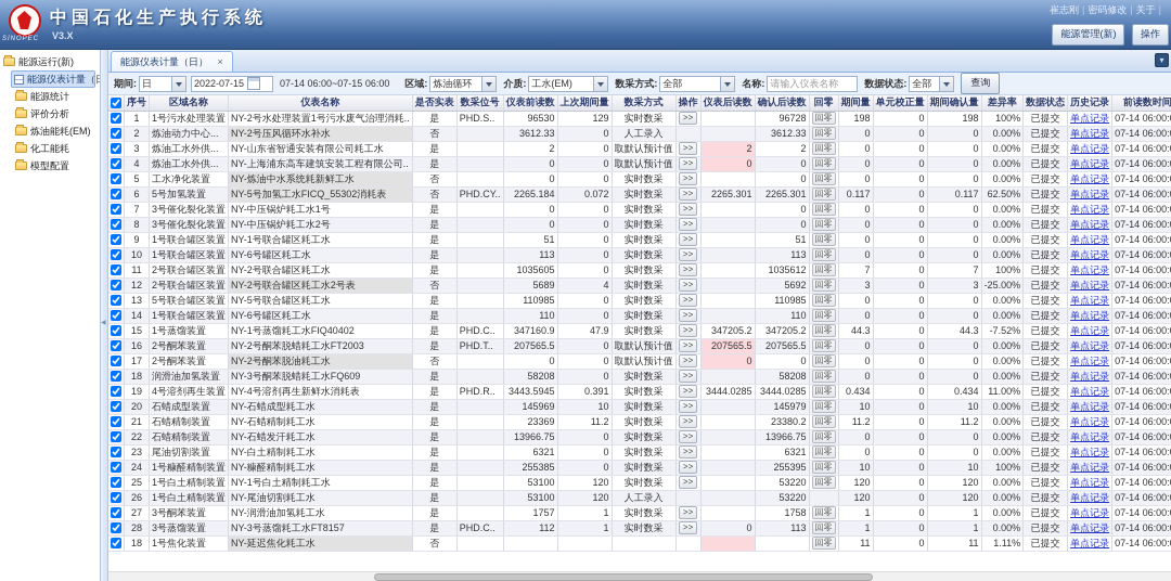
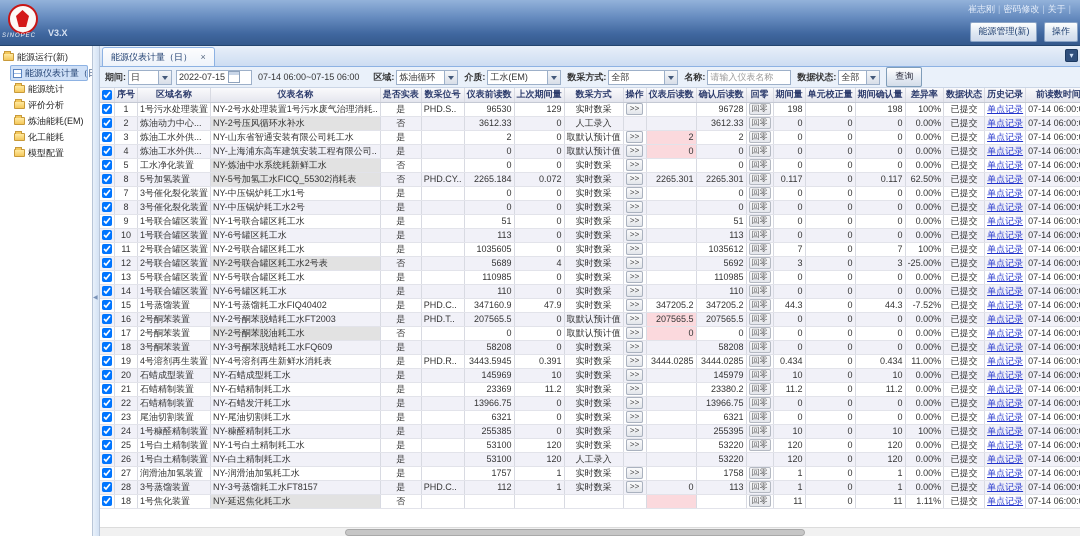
- 中国石化生产执行系统
  V3.X
  崔志刚 | 密码修改 | 关于 |
  能源管理(新) 操作
  能源运行(新)
  能源仪表计量（
  能源统计
  评价分析
  炼油能耗(EM)
  化工能耗
  模型配置
  能源仪表计量（日） ×
  ▾
  期间:
  日
  2022-07-15
  07-14 06:00~07-15 06:00
  区域:
  炼油循环
  介质:
  工水(EM)
  数采方式:
  全部
  名称:
  请输入仪表名称
  数据状态:
  全部
  查询
  	序号	区域名称	仪表名称	是否实表	数采位号	仪表前读数	上次期间量	数采方式	操作	仪表后读数	确认后读数	回零	期间量	单元校正量	期间确认量	差异率	数据状态	历史记录	前读数时间
  	1	1号污水处理装置	NY-2号水处理装置1号污水废气治理消耗..	是	PHD.S..	96530	129	实时数采	>>		96728	回零	198	0	198	100%	已提交	单点记录	07-14 06:00:
  	2	炼油动力中心...	NY-2号压风循环水补水	否		3612.33	0	人工录入			3612.33	回零	0	0	0	0.00%	已提交	单点记录	07-14 06:00:
  	3	炼油工水外供...	NY-山东省智通安装有限公司耗工水	是		2	0	取默认预计值	>>	2	2	回零	0	0	0	0.00%	已提交	单点记录	07-14 06:00:
  	4	炼油工水外供...	NY-上海浦东高车建筑安装工程有限公司..	是		0	0	取默认预计值	>>	0	0	回零	0	0	0	0.00%	已提交	单点记录	07-14 06:00:
  	5	工水净化装置	NY-炼油中水系统耗新鲜工水	否		0	0	实时数采	>>		0	回零	0	0	0	0.00%	已提交	单点记录	07-14 06:00:
- 	6	5号加氢装置	NY-5号加氢工水FICQ_55302消耗表	否	PHD.CY..	2265.184	0.072	实时数采	>>	2265.301	2265.301	回零	0.117	0	0.117	62.50%	已提交	单点记录	07-14 06:00:
+ 	8	5号加氢装置	NY-5号加氢工水FICQ_55302消耗表	否	PHD.CY..	2265.184	0.072	实时数采	>>	2265.301	2265.301	回零	0.117	0	0.117	62.50%	已提交	单点记录	07-14 06:00:
  	7	3号催化裂化装置	NY-中压锅炉耗工水1号	是		0	0	实时数采	>>		0	回零	0	0	0	0.00%	已提交	单点记录	07-14 06:00:
  	8	3号催化裂化装置	NY-中压锅炉耗工水2号	是		0	0	实时数采	>>		0	回零	0	0	0	0.00%	已提交	单点记录	07-14 06:00:
  	9	1号联合罐区装置	NY-1号联合罐区耗工水	是		51	0	实时数采	>>		51	回零	0	0	0	0.00%	已提交	单点记录	07-14 06:00:
  	10	1号联合罐区装置	NY-6号罐区耗工水	是		113	0	实时数采	>>		113	回零	0	0	0	0.00%	已提交	单点记录	07-14 06:00:
  	11	2号联合罐区装置	NY-2号联合罐区耗工水	是		1035605	0	实时数采	>>		1035612	回零	7	0	7	100%	已提交	单点记录	07-14 06:00:
  	12	2号联合罐区装置	NY-2号联合罐区耗工水2号表	否		5689	4	实时数采	>>		5692	回零	3	0	3	-25.00%	已提交	单点记录	07-14 06:00:
  	13	5号联合罐区装置	NY-5号联合罐区耗工水	是		110985	0	实时数采	>>		110985	回零	0	0	0	0.00%	已提交	单点记录	07-14 06:00:
  	14	1号联合罐区装置	NY-6号罐区耗工水	是		110	0	实时数采	>>		110	回零	0	0	0	0.00%	已提交	单点记录	07-14 06:00:
  	15	1号蒸馏装置	NY-1号蒸馏耗工水FIQ40402	是	PHD.C..	347160.9	47.9	实时数采	>>	347205.2	347205.2	回零	44.3	0	44.3	-7.52%	已提交	单点记录	07-14 06:00:
  	16	2号酮苯装置	NY-2号酮苯脱蜡耗工水FT2003	是	PHD.T..	207565.5	0	取默认预计值	>>	207565.5	207565.5	回零	0	0	0	0.00%	已提交	单点记录	07-14 06:00:
  	17	2号酮苯装置	NY-2号酮苯脱油耗工水	否		0	0	取默认预计值	>>	0	0	回零	0	0	0	0.00%	已提交	单点记录	07-14 06:00:
- 	18	润滑油加氢装置	NY-3号酮苯脱蜡耗工水FQ609	是		58208	0	实时数采	>>		58208	回零	0	0	0	0.00%	已提交	单点记录	07-14 06:00:
+ 	18	3号酮苯装置	NY-3号酮苯脱蜡耗工水FQ609	是		58208	0	实时数采	>>		58208	回零	0	0	0	0.00%	已提交	单点记录	07-14 06:00:
  	19	4号溶剂再生装置	NY-4号溶剂再生新鲜水消耗表	是	PHD.R..	3443.5945	0.391	实时数采	>>	3444.0285	3444.0285	回零	0.434	0	0.434	11.00%	已提交	单点记录	07-14 06:00:
  	20	石蜡成型装置	NY-石蜡成型耗工水	是		145969	10	实时数采	>>		145979	回零	10	0	10	0.00%	已提交	单点记录	07-14 06:00:
  	21	石蜡精制装置	NY-石蜡精制耗工水	是		23369	11.2	实时数采	>>		23380.2	回零	11.2	0	11.2	0.00%	已提交	单点记录	07-14 06:00:
  	22	石蜡精制装置	NY-石蜡发汗耗工水	是		13966.75	0	实时数采	>>		13966.75	回零	0	0	0	0.00%	已提交	单点记录	07-14 06:00:
- 	23	尾油切割装置	NY-白土精制耗工水	是		6321	0	实时数采	>>		6321	回零	0	0	0	0.00%	已提交	单点记录	07-14 06:00:
+ 	23	尾油切割装置	NY-尾油切割耗工水	是		6321	0	实时数采	>>		6321	回零	0	0	0	0.00%	已提交	单点记录	07-14 06:00:
  	24	1号糠醛精制装置	NY-糠醛精制耗工水	是		255385	0	实时数采	>>		255395	回零	10	0	10	100%	已提交	单点记录	07-14 06:00:
  	25	1号白土精制装置	NY-1号白土精制耗工水	是		53100	120	实时数采	>>		53220	回零	120	0	120	0.00%	已提交	单点记录	07-14 06:00:
- 	26	1号白土精制装置	NY-尾油切割耗工水	是		53100	120	人工录入			53220		120	0	120	0.00%	已提交	单点记录	07-14 06:00:
+ 	26	1号白土精制装置	NY-白土精制耗工水	是		53100	120	人工录入			53220		120	0	120	0.00%	已提交	单点记录	07-14 06:00:
- 	27	3号酮苯装置	NY-润滑油加氢耗工水	是		1757	1	实时数采	>>		1758	回零	1	0	1	0.00%	已提交	单点记录	07-14 06:00:
+ 	27	润滑油加氢装置	NY-润滑油加氢耗工水	是		1757	1	实时数采	>>		1758	回零	1	0	1	0.00%	已提交	单点记录	07-14 06:00:
  	28	3号蒸馏装置	NY-3号蒸馏耗工水FT8157	是	PHD.C..	112	1	实时数采	>>	0	113	回零	1	0	1	0.00%	已提交	单点记录	07-14 06:00:
  	18	1号焦化装置	NY-延迟焦化耗工水	否								回零	11	0	11	1.11%	已提交	单点记录	07-14 06:00:
